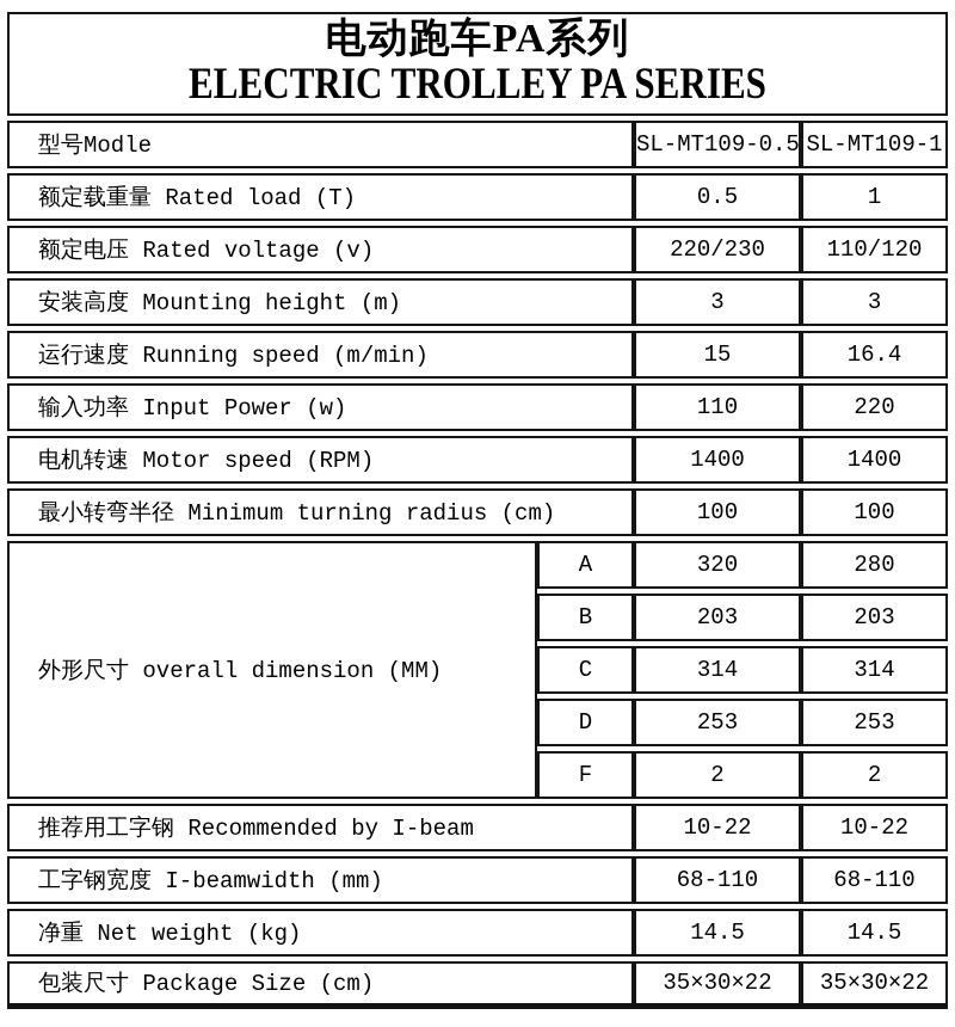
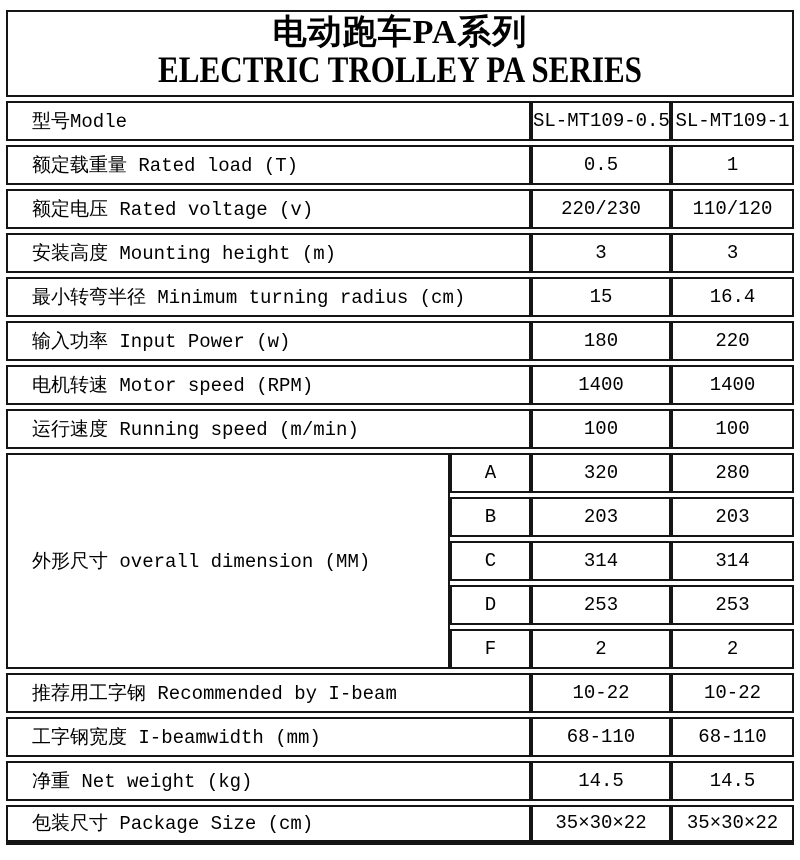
  电动跑车PA系列 ELECTRIC TROLLEY PA SERIES
  型号Modle	SL-MT109-0.5	SL-MT109-1
  额定载重量 Rated load (T)	0.5	1
  额定电压 Rated voltage (v)	220/230	110/120
  安装高度 Mounting height (m)	3	3
- 运行速度 Running speed (m/min)	15	16.4
+ 最小转弯半径 Minimum turning radius (cm)	15	16.4
- 输入功率 Input Power (w)	110	220
+ 输入功率 Input Power (w)	180	220
  电机转速 Motor speed (RPM)	1400	1400
- 最小转弯半径 Minimum turning radius (cm)	100	100
+ 运行速度 Running speed (m/min)	100	100
  外形尺寸 overall dimension (MM)	A	320	280
  B	203	203
  C	314	314
  D	253	253
  F	2	2
  推荐用工字钢 Recommended by I-beam	10-22	10-22
  工字钢宽度 I-beamwidth (mm)	68-110	68-110
  净重 Net weight (kg)	14.5	14.5
  包装尺寸 Package Size (cm)	35×30×22	35×30×22
